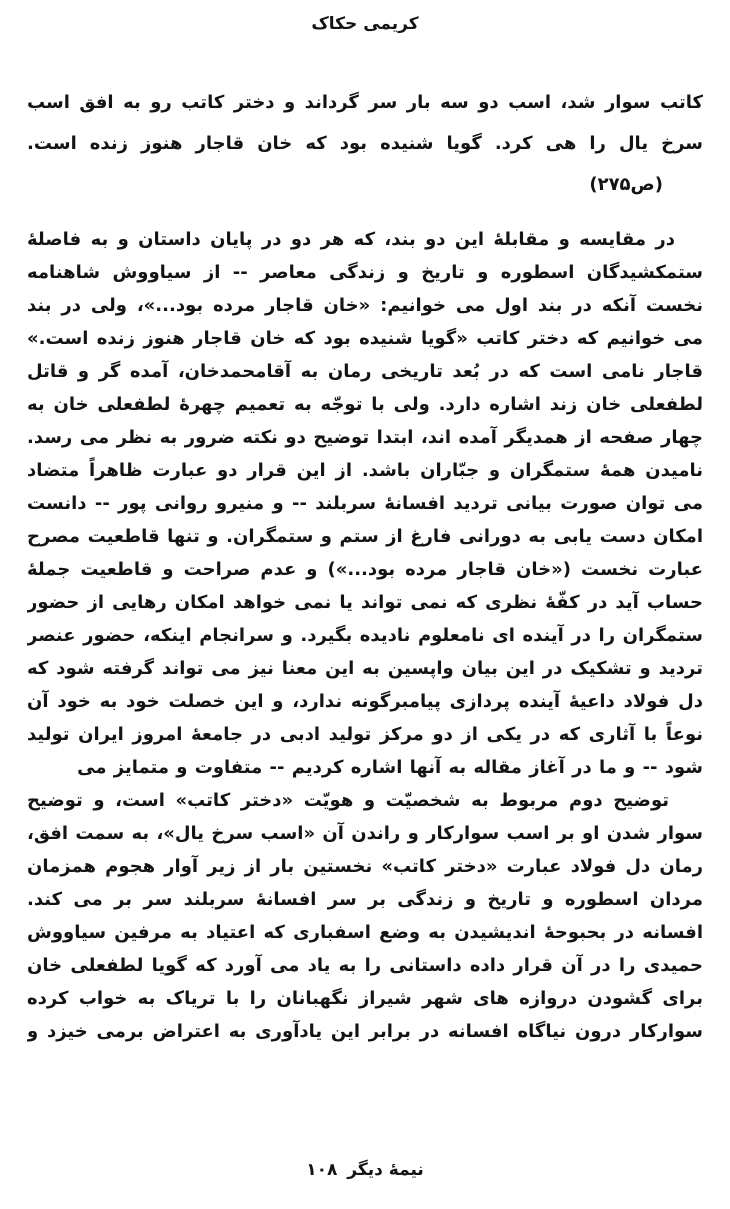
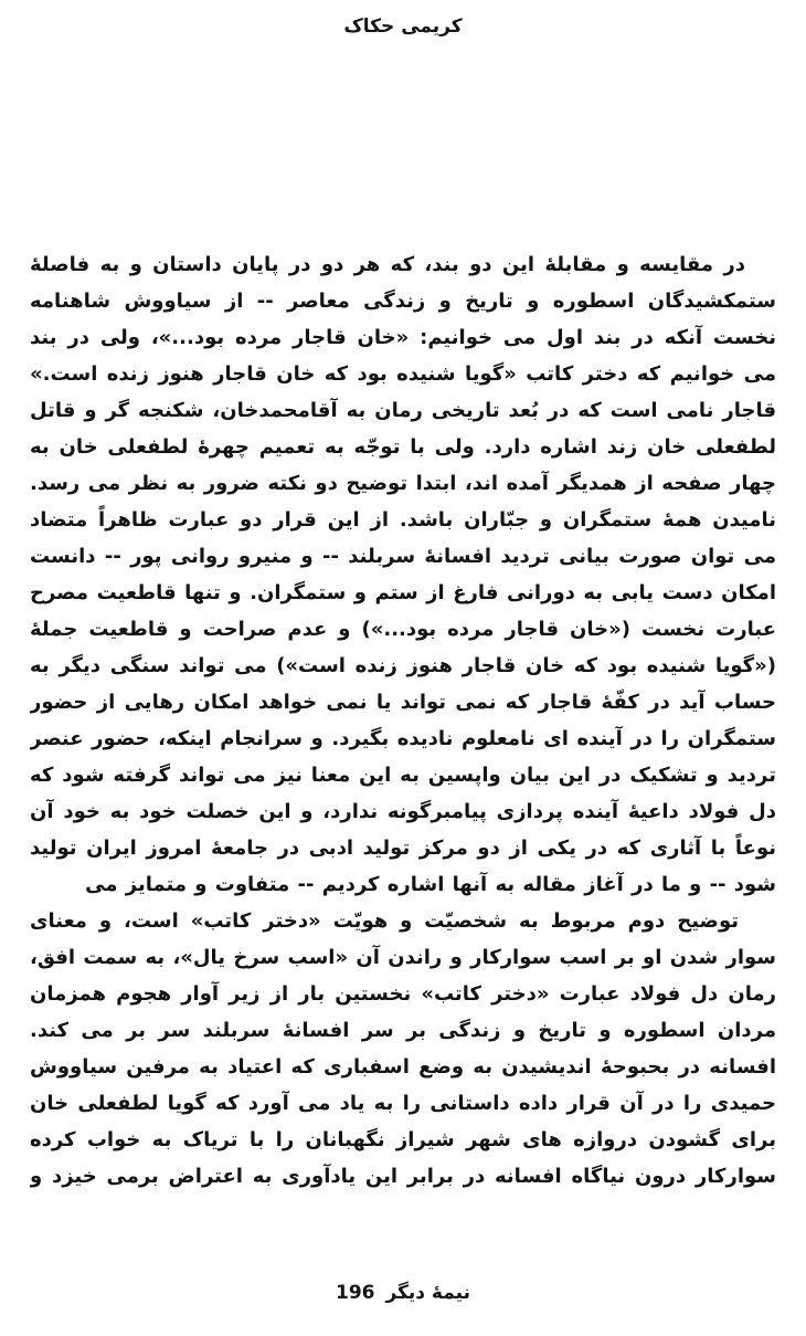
  کریمی حکاک
- کاتب سوار شد، اسب دو سه بار سر گرداند و دختر کاتب رو به افق اسب
- سرخ یال را هی کرد. گویا شنیده بود که خان قاجار هنوز زنده است.
- (ص۲۷۵)
  در مقایسه و مقابلهٔ این دو بند، که هر دو در پایان داستان و به فاصلهٔ
  ستمکشیدگان اسطوره و تاریخ و زندگی معاصر -- از سیاووش شاهنامه
  نخست آنکه در بند اول می خوانیم: «خان قاجار مرده بود...»، ولی در بند
  می خوانیم که دختر کاتب «گویا شنیده بود که خان قاجار هنوز زنده است.»
- قاجار نامی است که در بُعد تاریخی رمان به آقامحمدخان، آمده گر و قاتل
+ قاجار نامی است که در بُعد تاریخی رمان به آقامحمدخان، شکنجه گر و قاتل
  لطفعلی خان زند اشاره دارد. ولی با توجّه به تعمیم چهرهٔ لطفعلی خان به
  چهار صفحه از همدیگر آمده اند، ابتدا توضیح دو نکته ضرور به نظر می رسد.
  نامیدن همهٔ ستمگران و جبّاران باشد. از این قرار دو عبارت ظاهراً متضاد
  می توان صورت بیانی تردید افسانهٔ سربلند -- و منیرو روانی پور -- دانست
  امکان دست یابی به دورانی فارغ از ستم و ستمگران. و تنها قاطعیت مصرح
  عبارت نخست («خان قاجار مرده بود...») و عدم صراحت و قاطعیت جملهٔ
+ («گویا شنیده بود که خان قاجار هنوز زنده است») می تواند سنگی دیگر به
- حساب آید در کفّهٔ نظری که نمی تواند یا نمی خواهد امکان رهایی از حضور
+ حساب آید در کفّهٔ قاجار که نمی تواند یا نمی خواهد امکان رهایی از حضور
  ستمگران را در آینده ای نامعلوم نادیده بگیرد. و سرانجام اینکه، حضور عنصر
  تردید و تشکیک در این بیان واپسین به این معنا نیز می تواند گرفته شود که
  دل فولاد داعیهٔ آینده پردازی پیامبرگونه ندارد، و این خصلت خود به خود آن
  نوعاً با آثاری که در یکی از دو مرکز تولید ادبی در جامعهٔ امروز ایران تولید
  شود -- و ما در آغاز مقاله به آنها اشاره کردیم -- متفاوت و متمایز می
- توضیح دوم مربوط به شخصیّت و هویّت «دختر کاتب» است، و توضیح
+ توضیح دوم مربوط به شخصیّت و هویّت «دختر کاتب» است، و معنای
  سوار شدن او بر اسب سوارکار و راندن آن «اسب سرخ یال»، به سمت افق،
  رمان دل فولاد عبارت «دختر کاتب» نخستین بار از زیر آوار هجوم همزمان
  مردان اسطوره و تاریخ و زندگی بر سر افسانهٔ سربلند سر بر می کند.
  افسانه در بحبوحهٔ اندیشیدن به وضع اسفباری که اعتیاد به مرفین سیاووش
  حمیدی را در آن قرار داده داستانی را به یاد می آورد که گویا لطفعلی خان
  برای گشودن دروازه های شهر شیراز نگهبانان را با تریاک به خواب کرده
  سوارکار درون نیاگاه افسانه در برابر این یادآوری به اعتراض برمی خیزد و
- نیمهٔ دیگر ۱۰۸
+ نیمهٔ دیگر 196
